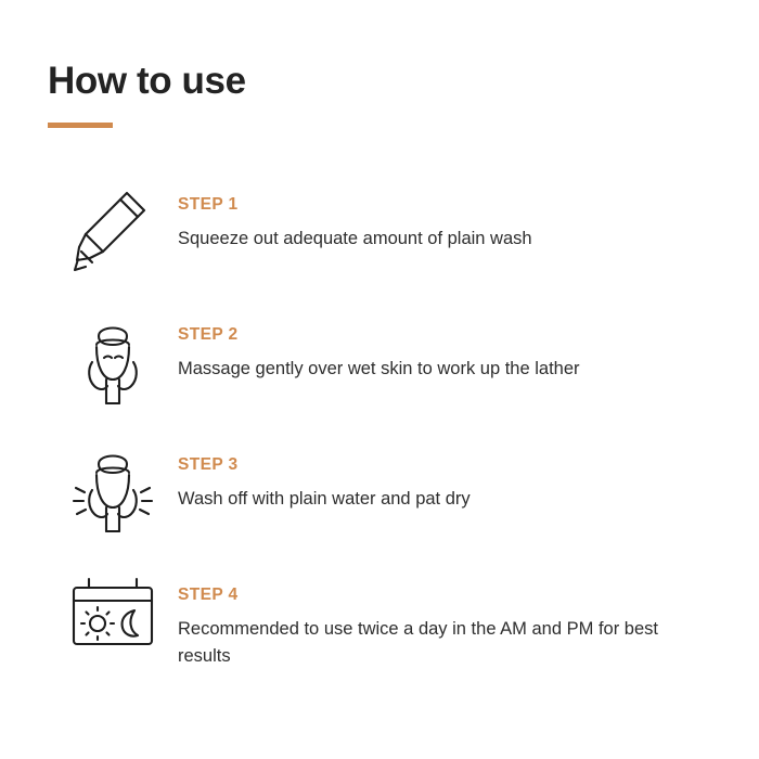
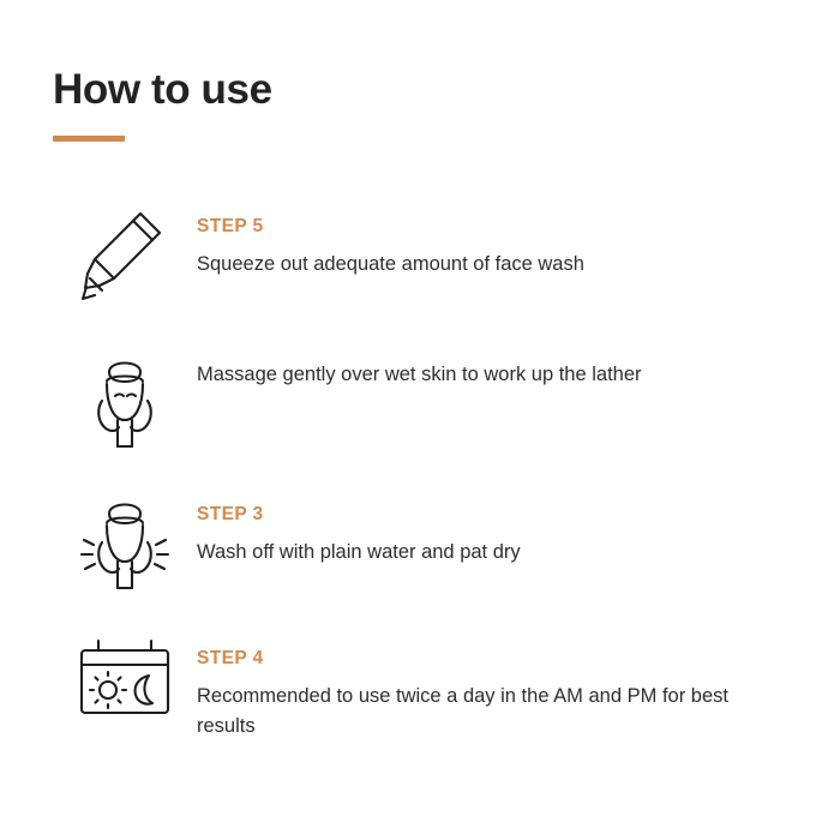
  How to use
- STEP 1
+ STEP 5
- Squeeze out adequate amount of plain wash
+ Squeeze out adequate amount of face wash
- STEP 2
  Massage gently over wet skin to work up the lather
  STEP 3
  Wash off with plain water and pat dry
  STEP 4
  Recommended to use twice a day in the AM and PM for best results
